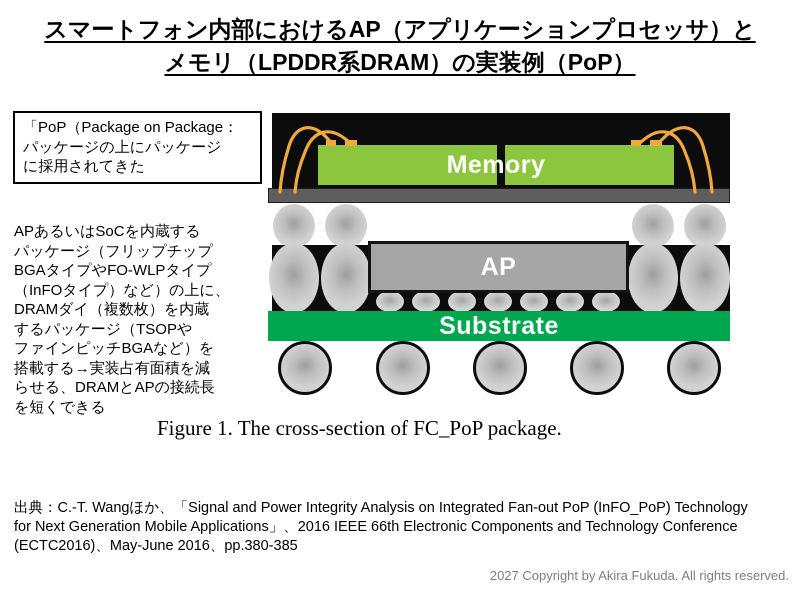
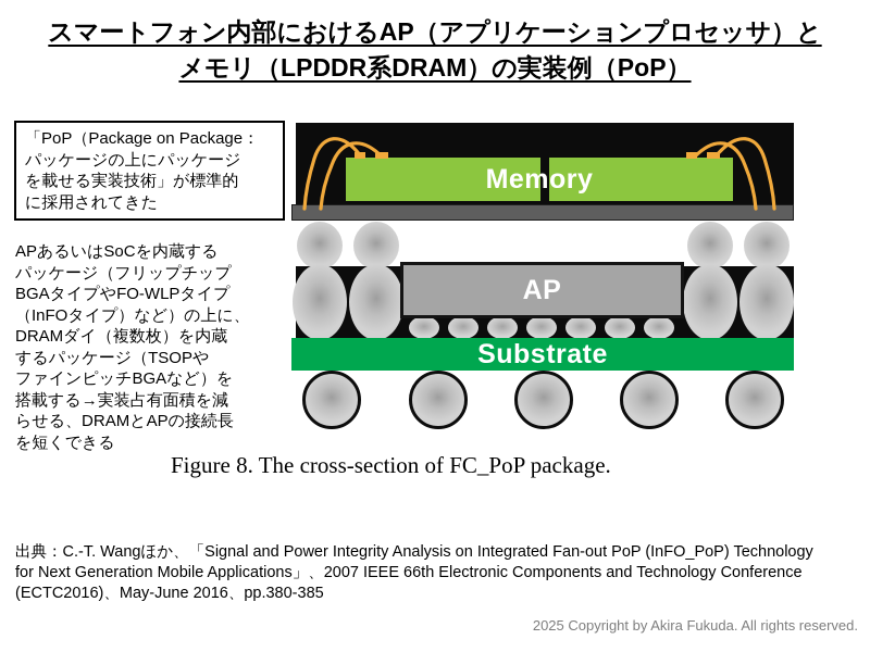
  スマートフォン内部におけるAP（アプリケーションプロセッサ）と
  メモリ（LPDDR系DRAM）の実装例（PoP）
  「PoP（Package on Package：
  パッケージの上にパッケージ
+ を載せる実装技術」が標準的
  に採用されてきた
  APあるいはSoCを内蔵する
  パッケージ（フリップチップ
  BGAタイプやFO-WLPタイプ
  （InFOタイプ）など）の上に、
  DRAMダイ（複数枚）を内蔵
  するパッケージ（TSOPや
  ファインピッチBGAなど）を
  搭載する→実装占有面積を減
  らせる、DRAMとAPの接続長
  を短くできる
  Memory
  AP
  Substrate
- Figure 1. The cross-section of FC_PoP package.
+ Figure 8. The cross-section of FC_PoP package.
  出典：C.-T. Wangほか、「Signal and Power Integrity Analysis on Integrated Fan-out PoP (InFO_PoP) Technology
- for Next Generation Mobile Applications」、2016 IEEE 66th Electronic Components and Technology Conference
+ for Next Generation Mobile Applications」、2007 IEEE 66th Electronic Components and Technology Conference
  (ECTC2016)、May-June 2016、pp.380-385
- 2027 Copyright by Akira Fukuda. All rights reserved.
+ 2025 Copyright by Akira Fukuda. All rights reserved.
